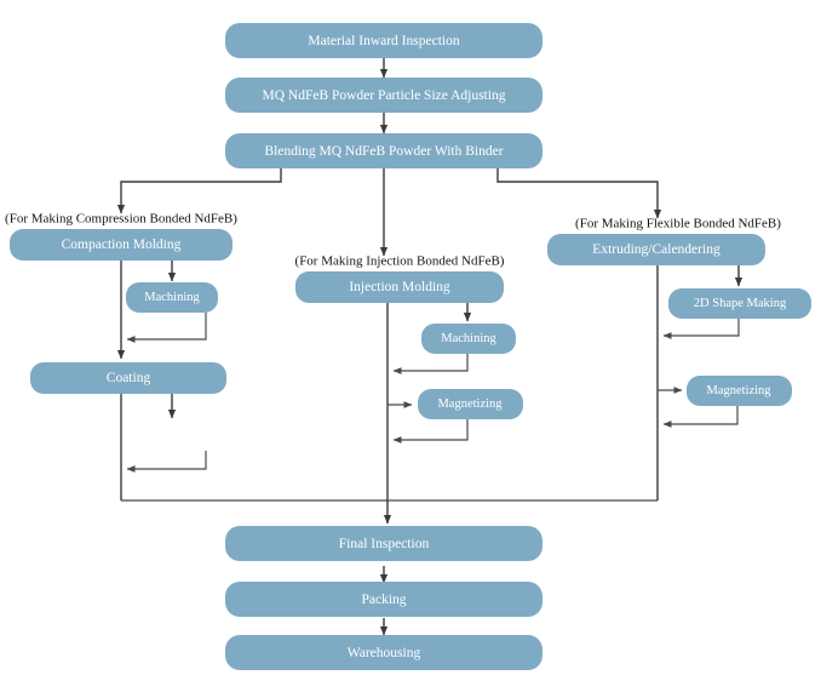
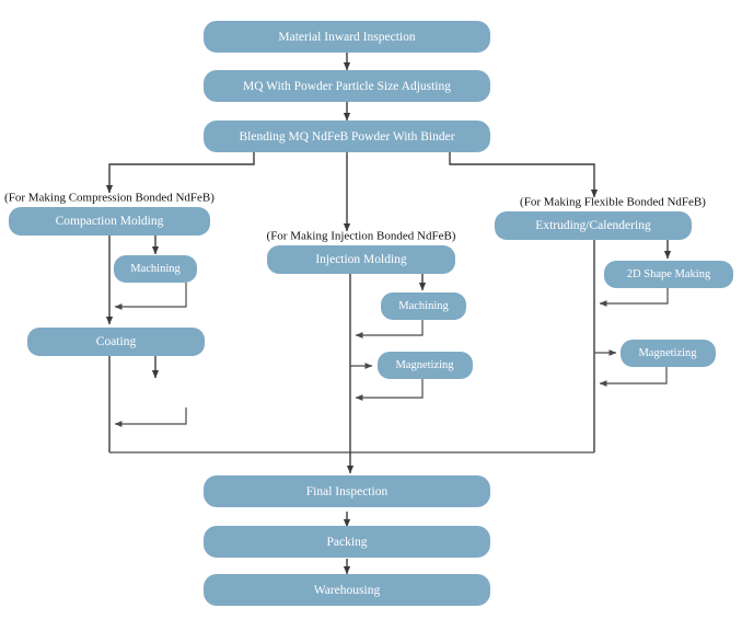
  Material Inward Inspection
- MQ NdFeB Powder Particle Size Adjusting
+ MQ With Powder Particle Size Adjusting
  Blending MQ NdFeB Powder With Binder
  (For Making Compression Bonded NdFeB)
  Compaction Molding
  Machining
  Coating
  (For Making Injection Bonded NdFeB)
  Injection Molding
  Machining
  Magnetizing
  (For Making Flexible Bonded NdFeB)
  Extruding/Calendering
  2D Shape Making
  Magnetizing
  Final Inspection
  Packing
  Warehousing
